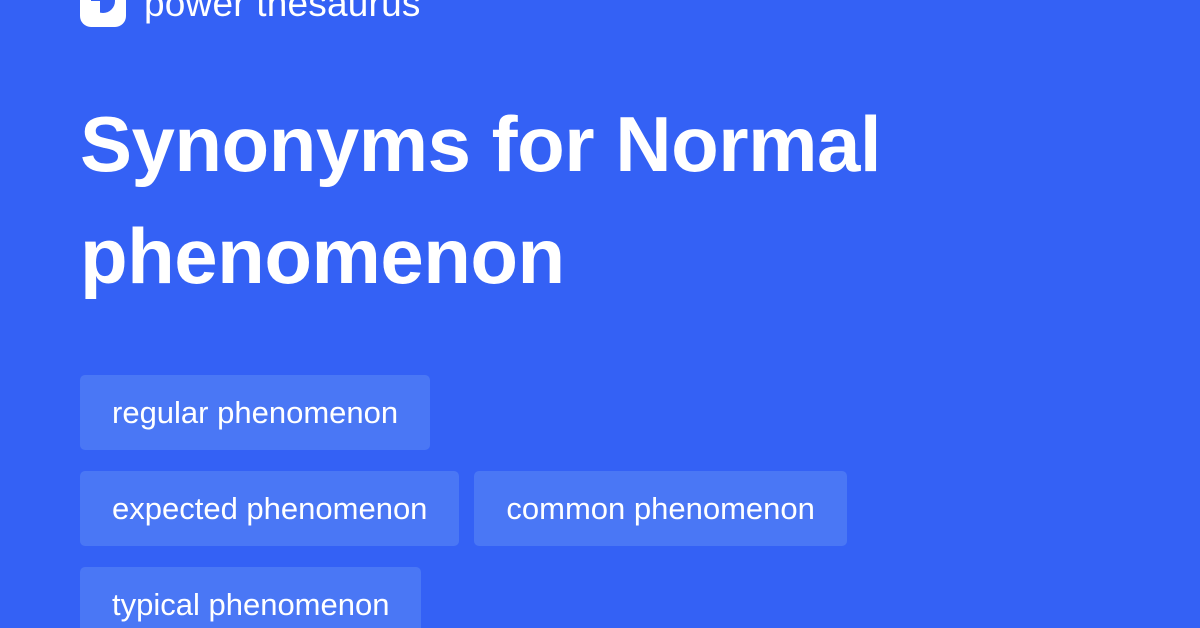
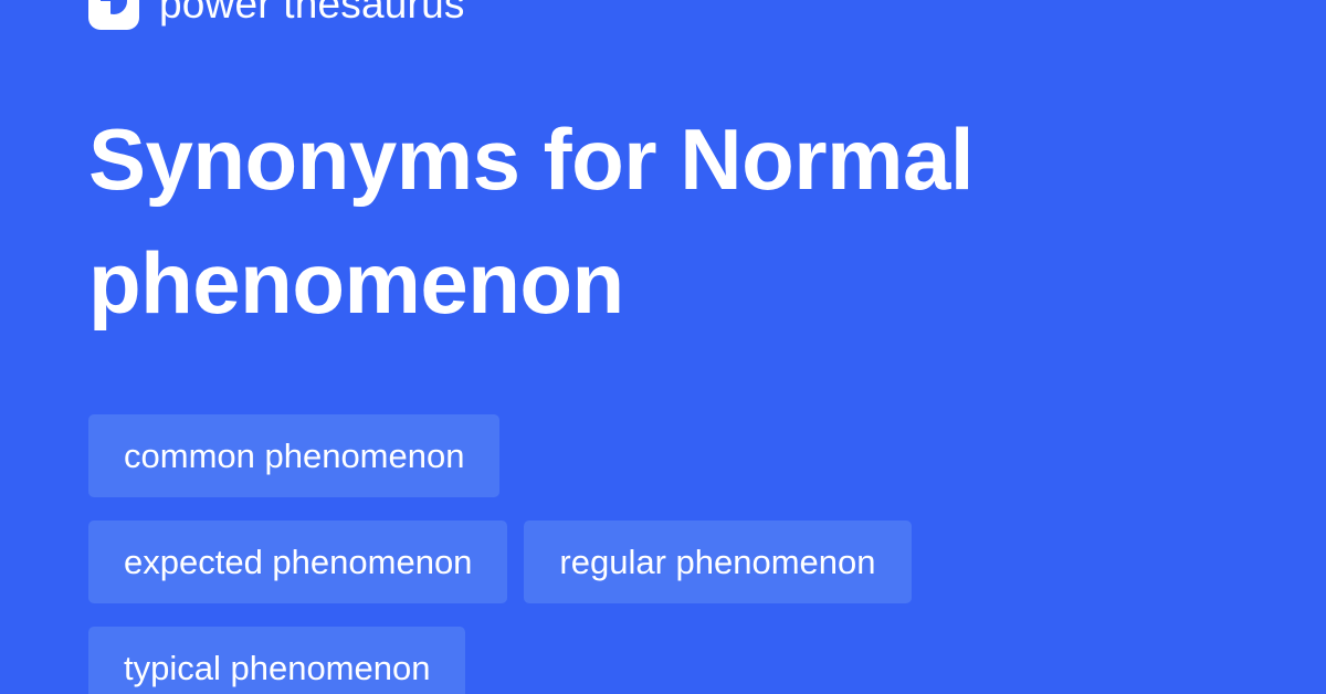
  power thesaurus
  Synonyms for Normal
  phenomenon
- regular phenomenon
+ common phenomenon
  expected phenomenon
- common phenomenon
+ regular phenomenon
  typical phenomenon
